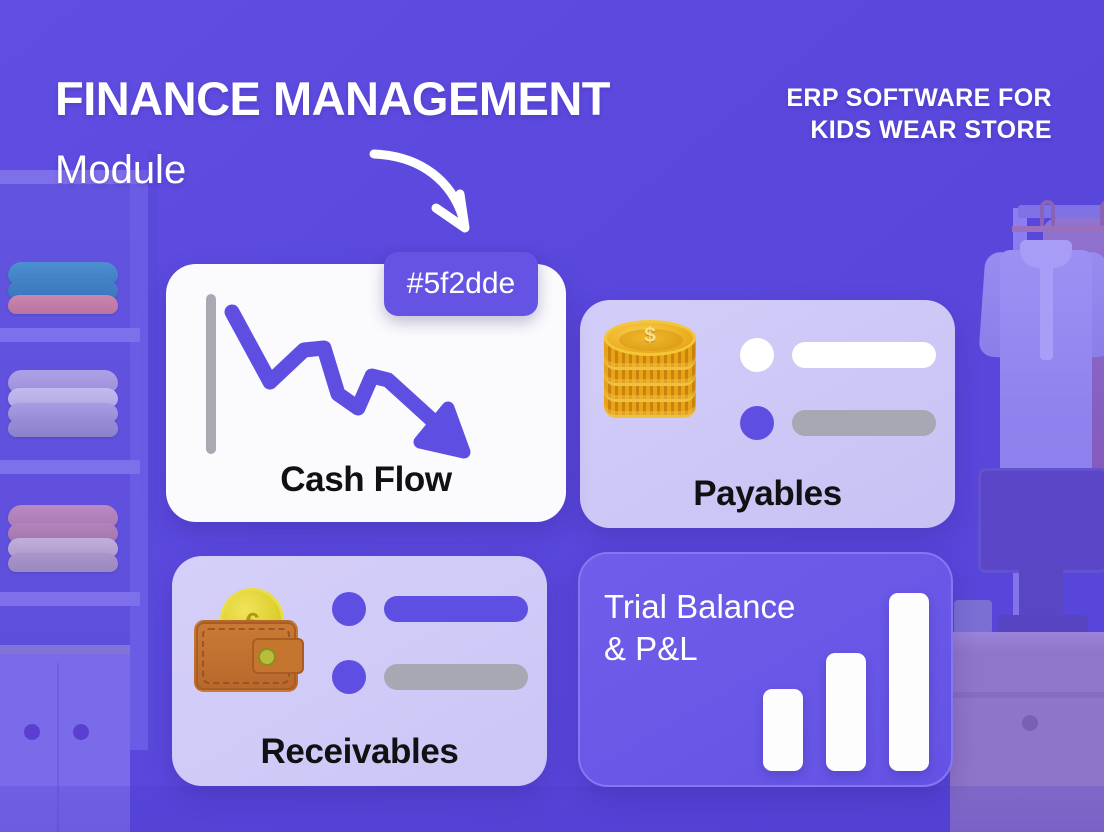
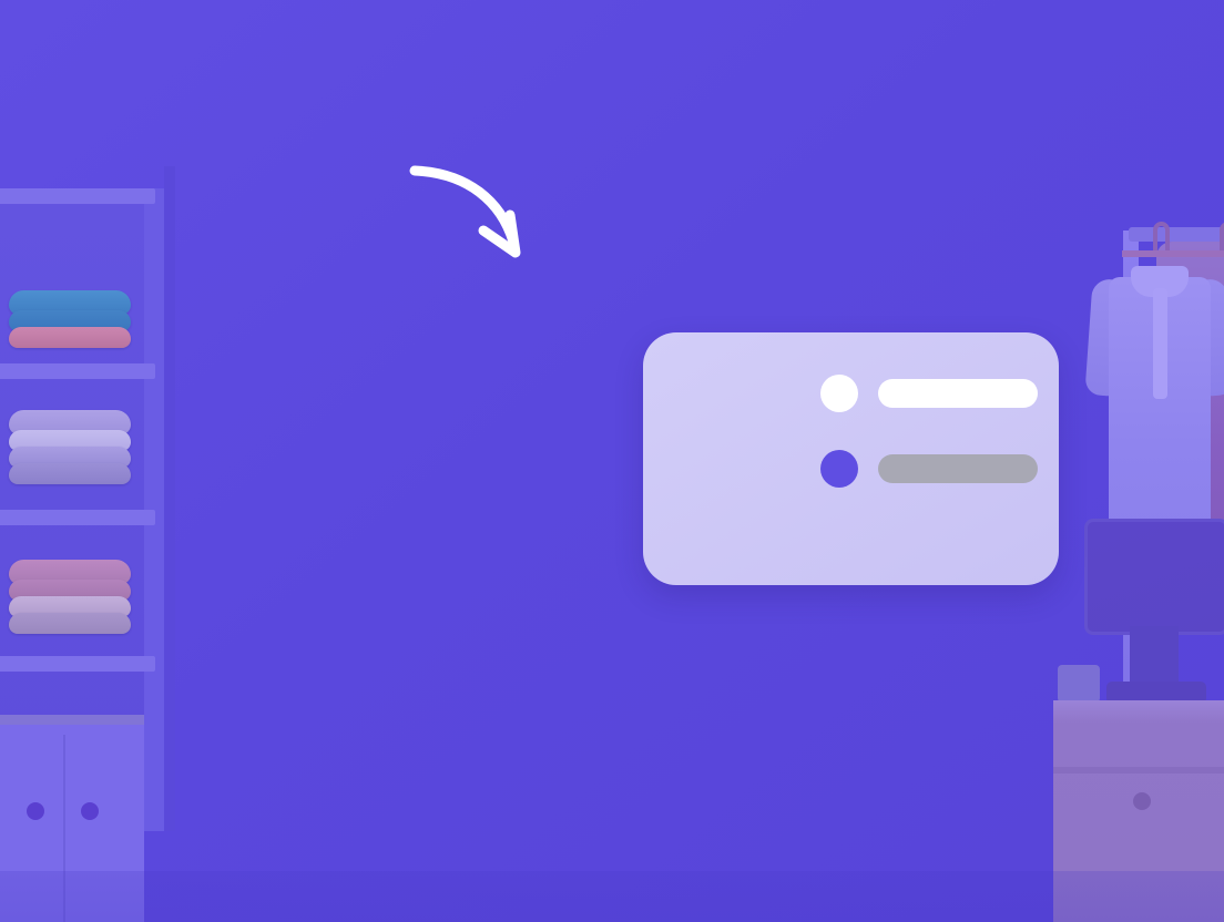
- FINANCE MANAGEMENT
- Module
- ERP SOFTWARE FOR
- KIDS WEAR STORE
- #5f2dde
- Cash Flow
- $
- Payables
- Receivables
- Trial Balance
- & P&L
